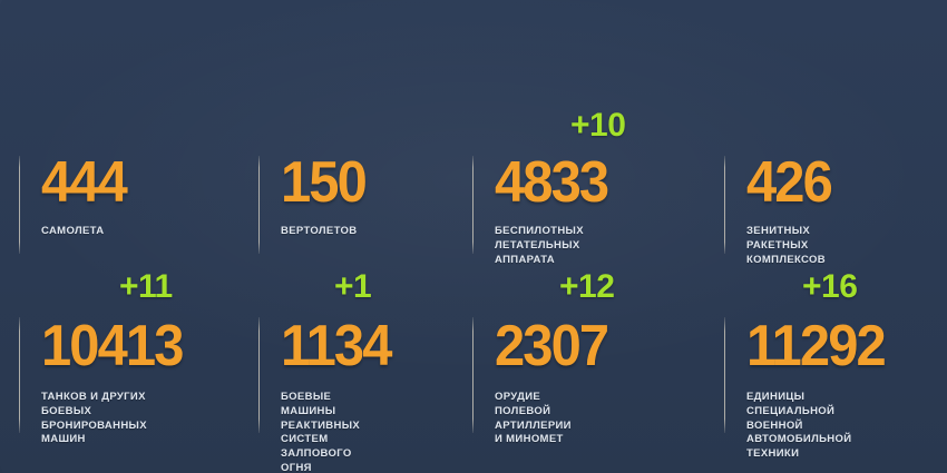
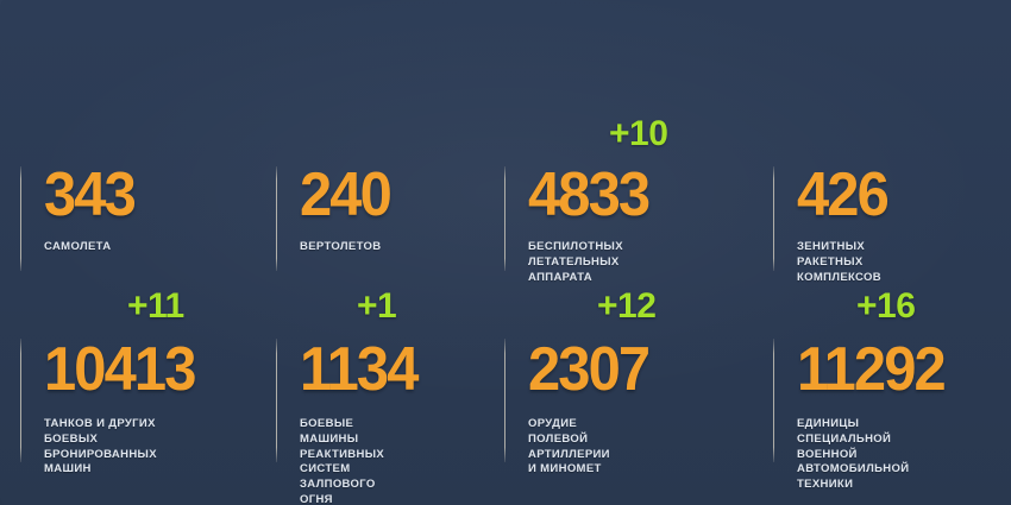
- 444
+ 343
  САМОЛЕТА
- 150
+ 240
  ВЕРТОЛЕТОВ
  +10
  4833
  БЕСПИЛОТНЫХ
  ЛЕТАТЕЛЬНЫХ АППАРАТА
  426
  ЗЕНИТНЫХ РАКЕТНЫХ
  КОМПЛЕКСОВ
  +11
  10413
  ТАНКОВ И ДРУГИХ БОЕВЫХ
  БРОНИРОВАННЫХ МАШИН
  +1
  1134
  БОЕВЫЕ МАШИНЫ
  РЕАКТИВНЫХ СИСТЕМ
  ЗАЛПОВОГО ОГНЯ
  +12
  2307
  ОРУДИЕ ПОЛЕВОЙ
  АРТИЛЛЕРИИ И МИНОМЕТ
  +16
  11292
  ЕДИНИЦЫ СПЕЦИАЛЬНОЙ
  ВОЕННОЙ АВТОМОБИЛЬНОЙ
  ТЕХНИКИ
